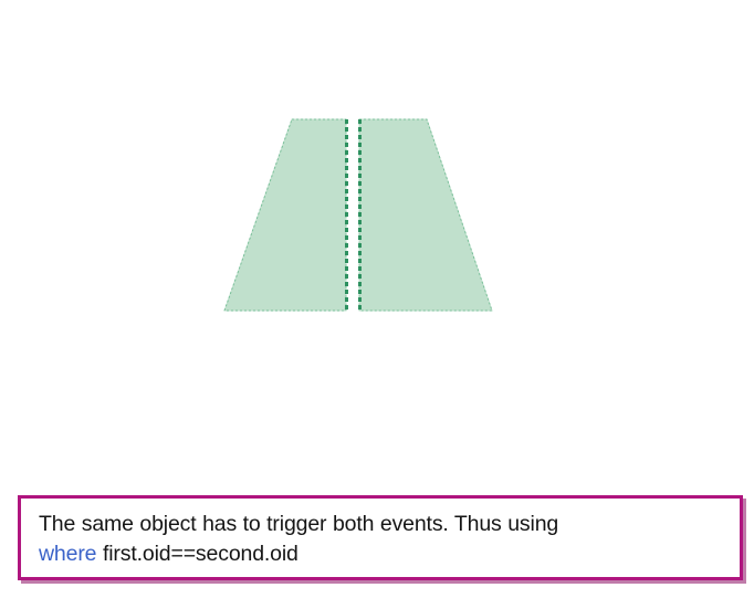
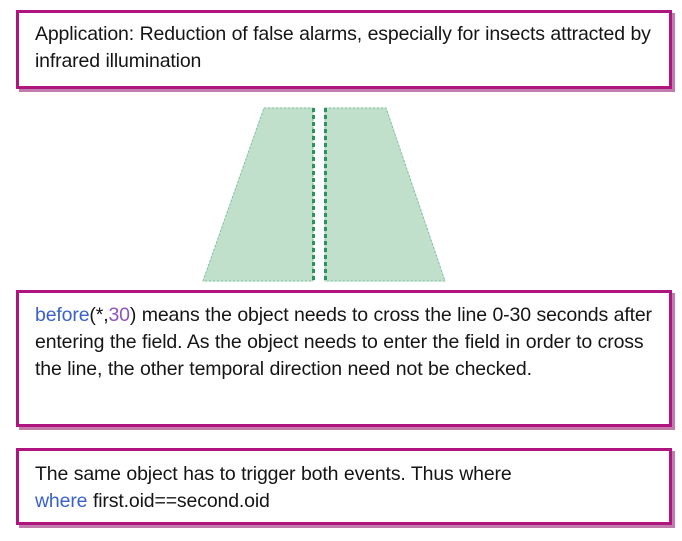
+ Application: Reduction of false alarms, especially for insects attracted by infrared illumination
+ before(*,30) means the object needs to cross the line 0-30 seconds after entering the field. As the object needs to enter the field in order to cross the line, the other temporal direction need not be checked.
- The same object has to trigger both events. Thus using
+ The same object has to trigger both events. Thus where
  where first.oid==second.oid
